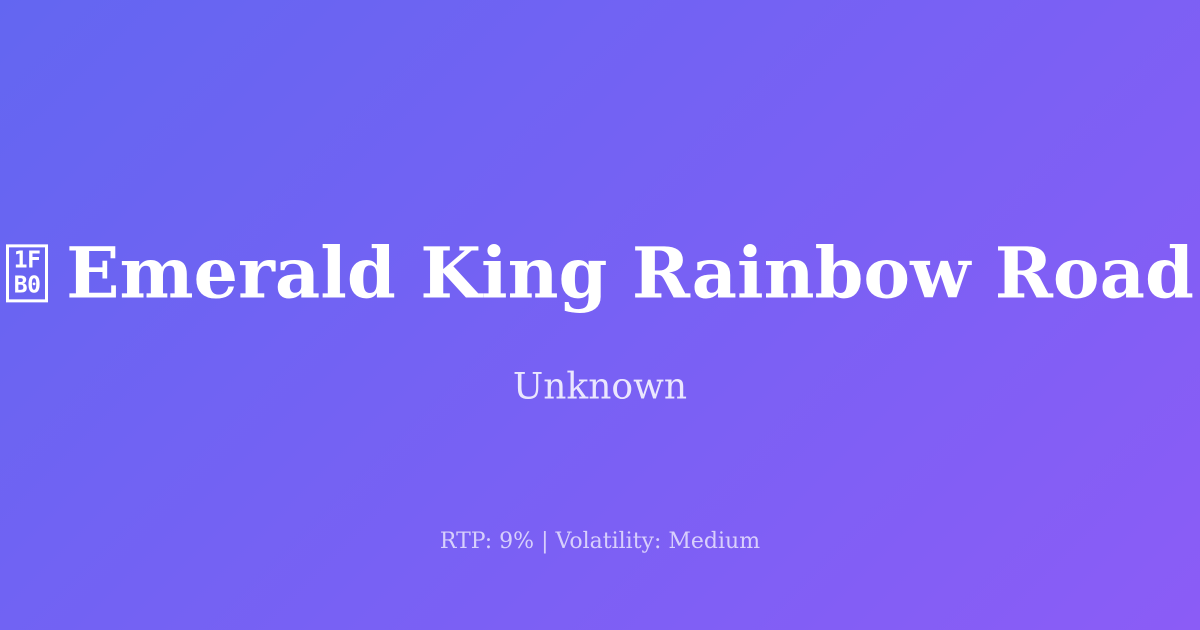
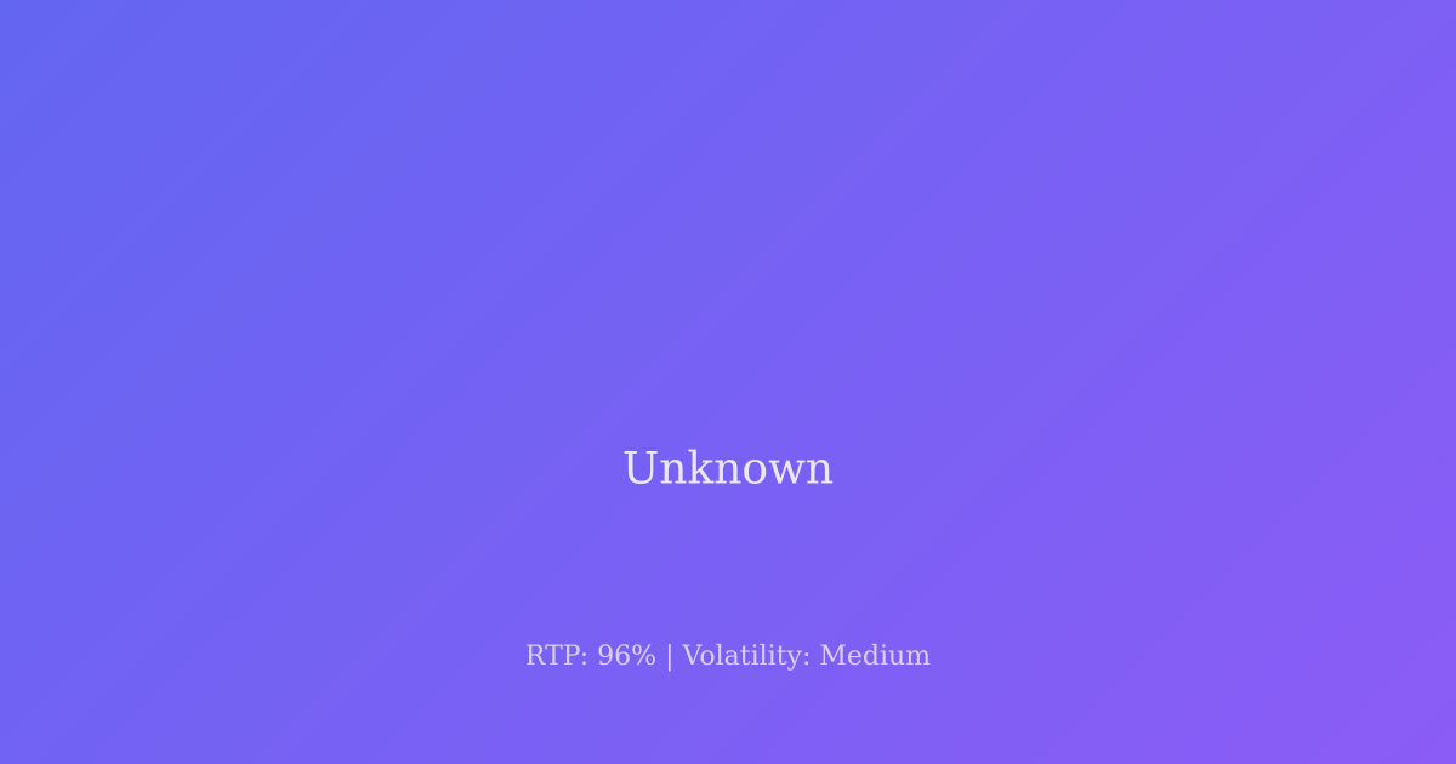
- 1F
- B0
- Emerald King Rainbow Road
  Unknown
- RTP: 9% | Volatility: Medium
+ RTP: 96% | Volatility: Medium
